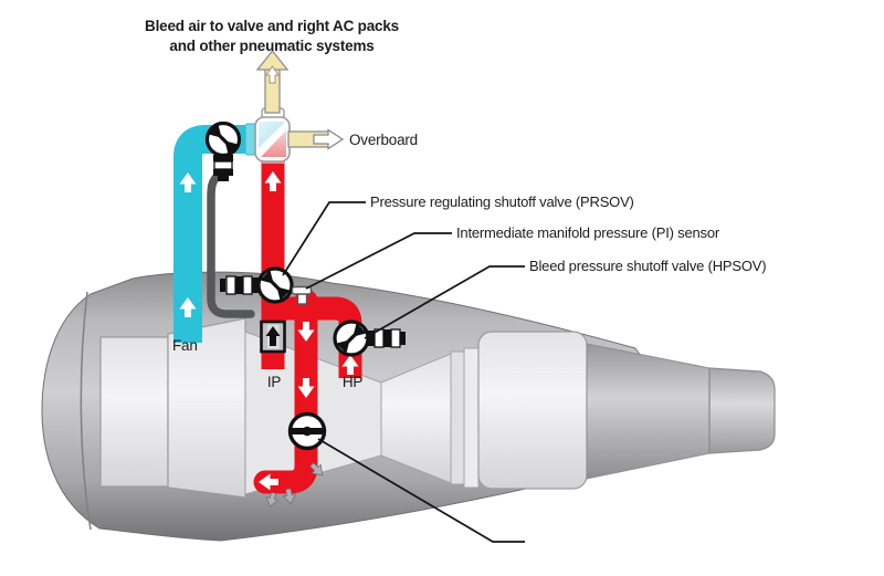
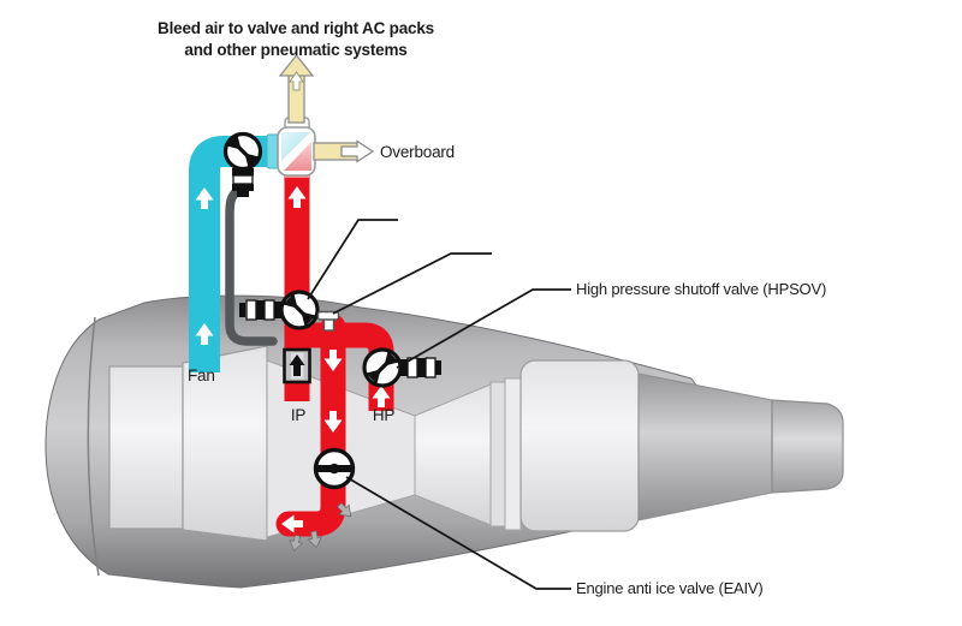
  Bleed air to valve and right AC packs
  and other pneumatic systems
  Overboard
- Pressure regulating shutoff valve (PRSOV)
- Intermediate manifold pressure (PI) sensor
- Bleed pressure shutoff valve (HPSOV)
+ High pressure shutoff valve (HPSOV)
+ Engine anti ice valve (EAIV)
  Fan
  IP
  HP
